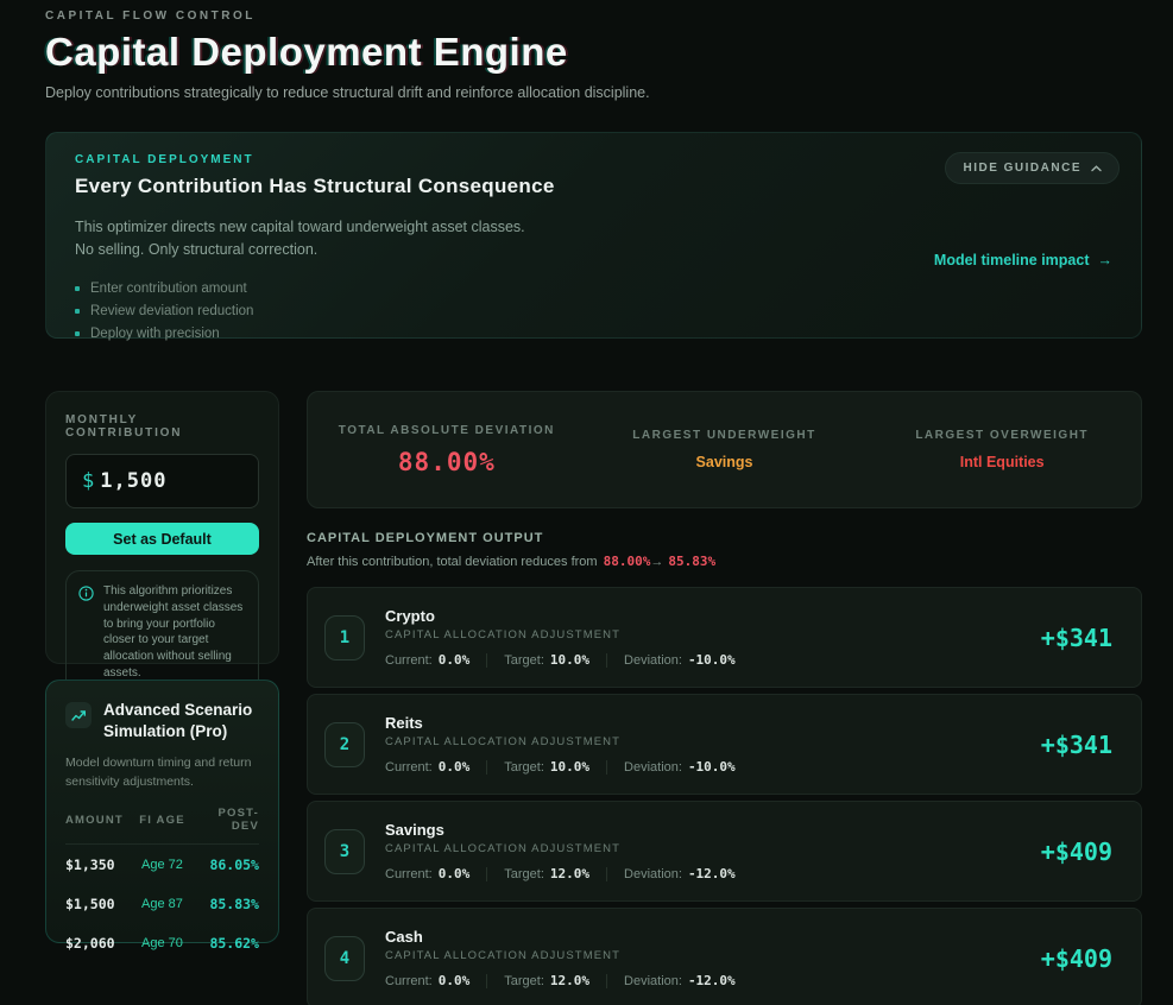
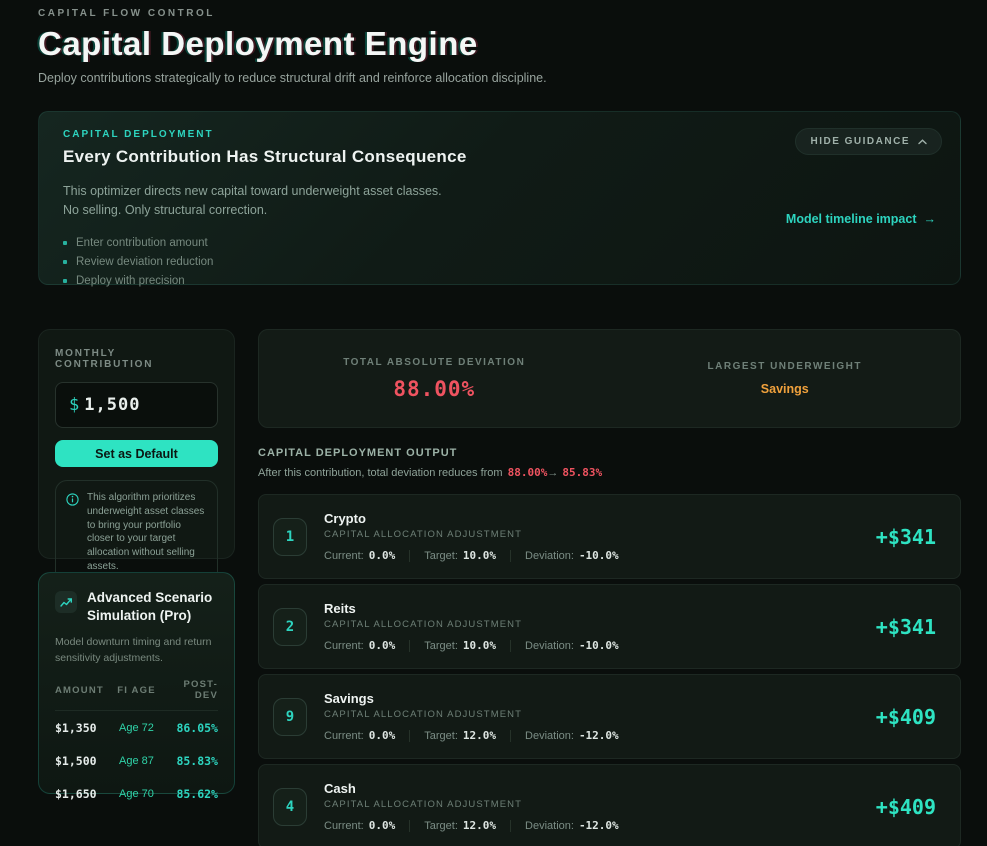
  CAPITAL FLOW CONTROL
  Capital Deployment Engine
  Deploy contributions strategically to reduce structural drift and reinforce allocation discipline.
  CAPITAL DEPLOYMENT
  Every Contribution Has Structural Consequence
  This optimizer directs new capital toward underweight asset classes.
  No selling. Only structural correction.
  Enter contribution amount
  Review deviation reduction
  Deploy with precision
  HIDE GUIDANCE
  Model timeline impact
  →
  MONTHLY CONTRIBUTION
  $
  1,500
  Set as Default
  This algorithm prioritizes underweight asset classes to bring your portfolio closer to your target allocation without selling assets.
  Advanced Scenario Simulation (Pro)
  Model downturn timing and return sensitivity adjustments.
  AMOUNT
  FI AGE
  POST-DEV
  $1,350
  Age 72
  86.05%
  $1,500
  Age 87
  85.83%
- $2,060
+ $1,650
  Age 70
  85.62%
  TOTAL ABSOLUTE DEVIATION
  88.00%
  LARGEST UNDERWEIGHT
  Savings
- LARGEST OVERWEIGHT
- Intl Equities
  CAPITAL DEPLOYMENT OUTPUT
  After this contribution, total deviation reduces from
  88.00%
  →
  85.83%
  1
  Crypto
  CAPITAL ALLOCATION ADJUSTMENT
  Current:
  0.0%
  Target:
  10.0%
  Deviation:
  -10.0%
  +$341
  2
  Reits
  CAPITAL ALLOCATION ADJUSTMENT
  Current:
  0.0%
  Target:
  10.0%
  Deviation:
  -10.0%
  +$341
- 3
+ 9
  Savings
  CAPITAL ALLOCATION ADJUSTMENT
  Current:
  0.0%
  Target:
  12.0%
  Deviation:
  -12.0%
  +$409
  4
  Cash
  CAPITAL ALLOCATION ADJUSTMENT
  Current:
  0.0%
  Target:
  12.0%
  Deviation:
  -12.0%
  +$409
